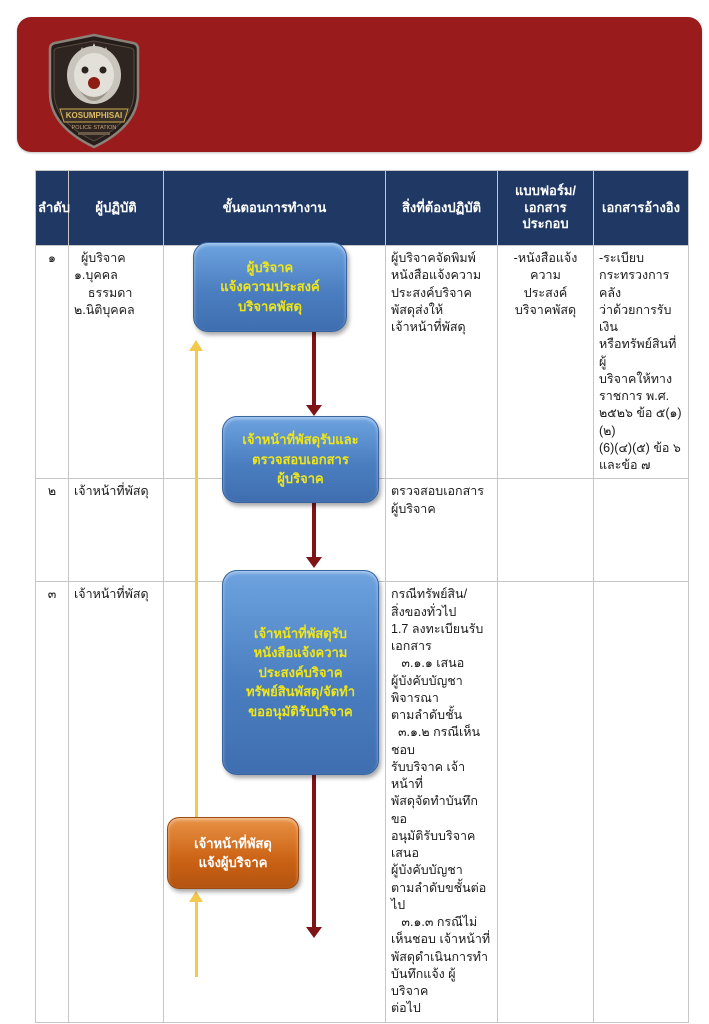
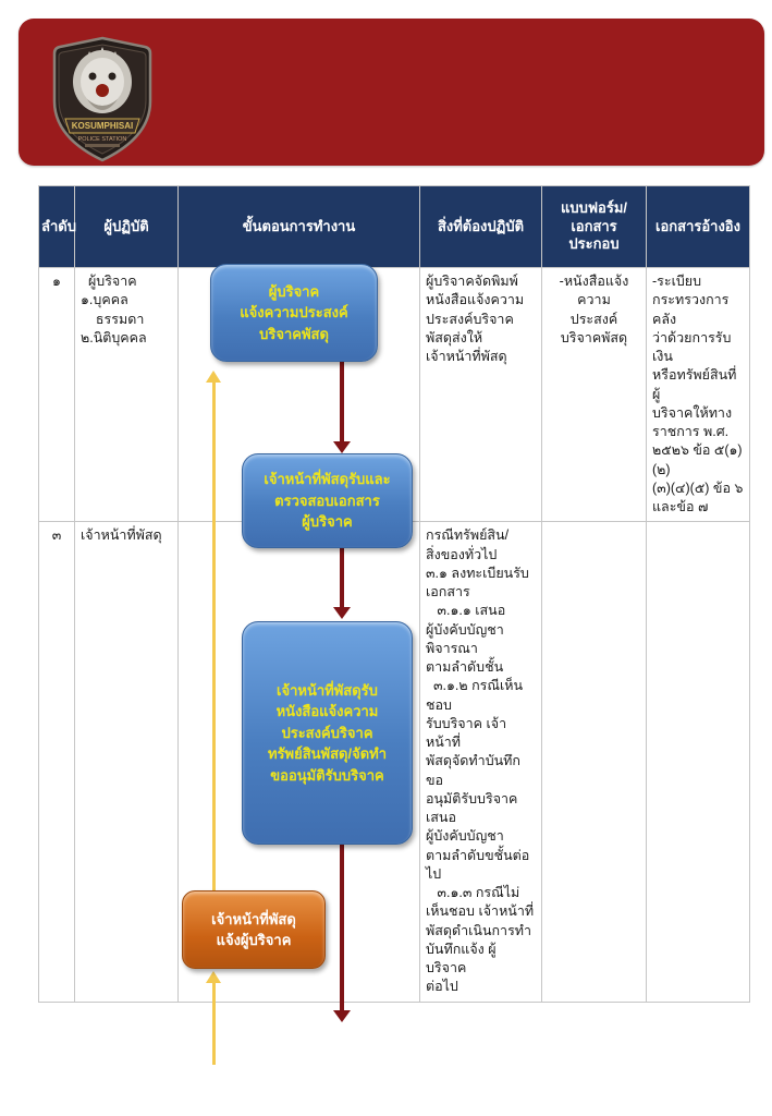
  KOSUMPHISAI
  ลำดับ	ผู้ปฏิบัติ	ขั้นตอนการทำงาน	สิ่งที่ต้องปฏิบัติ	แบบฟอร์ม/ เอกสาร ประกอบ	เอกสารอ้างอิง
- ๑	ผู้บริจาค ๑.บุคคล ธรรมดา ๒.นิติบุคคล		ผู้บริจาคจัดพิมพ์ หนังสือแจ้งความ ประสงค์บริจาค พัสดุส่งให้ เจ้าหน้าที่พัสดุ	-หนังสือแจ้ง ความ ประสงค์ บริจาคพัสดุ	-ระเบียบ กระทรวงการคลัง ว่าด้วยการรับเงิน หรือทรัพย์สินที่ผู้ บริจาคให้ทาง ราชการ พ.ศ. ๒๕๒๖ ข้อ ๕(๑)(๒) (6)(๔)(๕) ข้อ ๖ และข้อ ๗
+ ๑	ผู้บริจาค ๑.บุคคล ธรรมดา ๒.นิติบุคคล		ผู้บริจาคจัดพิมพ์ หนังสือแจ้งความ ประสงค์บริจาค พัสดุส่งให้ เจ้าหน้าที่พัสดุ	-หนังสือแจ้ง ความ ประสงค์ บริจาคพัสดุ	-ระเบียบ กระทรวงการคลัง ว่าด้วยการรับเงิน หรือทรัพย์สินที่ผู้ บริจาคให้ทาง ราชการ พ.ศ. ๒๕๒๖ ข้อ ๕(๑)(๒) (๓)(๔)(๕) ข้อ ๖ และข้อ ๗
- ๒	เจ้าหน้าที่พัสดุ		ตรวจสอบเอกสาร ผู้บริจาค
- ๓	เจ้าหน้าที่พัสดุ		กรณีทรัพย์สิน/ สิ่งของทั่วไป 1.7 ลงทะเบียนรับ เอกสาร ๓.๑.๑ เสนอ ผู้บังคับบัญชาพิจารณา ตามลำดับชั้น ๓.๑.๒ กรณีเห็นชอบ รับบริจาค เจ้าหน้าที่ พัสดุจัดทำบันทึกขอ อนุมัติรับบริจาค เสนอ ผู้บังคับบัญชา ตามลำดับขชั้นต่อไป ๓.๑.๓ กรณีไม่ เห็นชอบ เจ้าหน้าที่ พัสดุดำเนินการทำ บันทึกแจ้ง ผู้บริจาค ต่อไป
+ ๓	เจ้าหน้าที่พัสดุ		กรณีทรัพย์สิน/ สิ่งของทั่วไป ๓.๑ ลงทะเบียนรับ เอกสาร ๓.๑.๑ เสนอ ผู้บังคับบัญชาพิจารณา ตามลำดับชั้น ๓.๑.๒ กรณีเห็นชอบ รับบริจาค เจ้าหน้าที่ พัสดุจัดทำบันทึกขอ อนุมัติรับบริจาค เสนอ ผู้บังคับบัญชา ตามลำดับขชั้นต่อไป ๓.๑.๓ กรณีไม่ เห็นชอบ เจ้าหน้าที่ พัสดุดำเนินการทำ บันทึกแจ้ง ผู้บริจาค ต่อไป
  ผู้บริจาค
  แจ้งความประสงค์
  บริจาคพัสดุ
  เจ้าหน้าที่พัสดุรับและ
  ตรวจสอบเอกสาร
  ผู้บริจาค
  เจ้าหน้าที่พัสดุรับ
  หนังสือแจ้งความ
  ประสงค์บริจาค
  ทรัพย์สินพัสดุ/จัดทำ
  ขออนุมัติรับบริจาค
  เจ้าหน้าที่พัสดุ
  แจ้งผู้บริจาค
